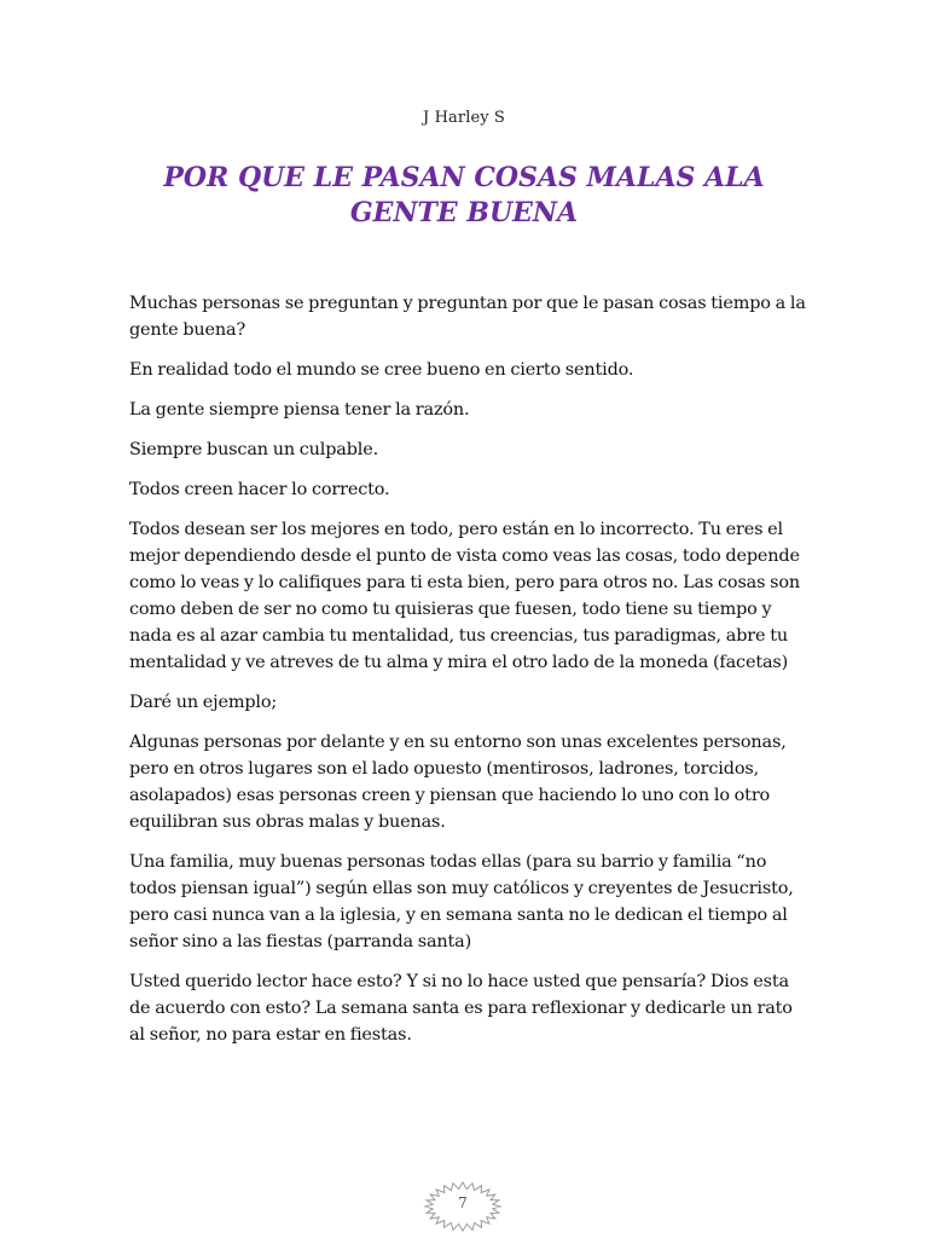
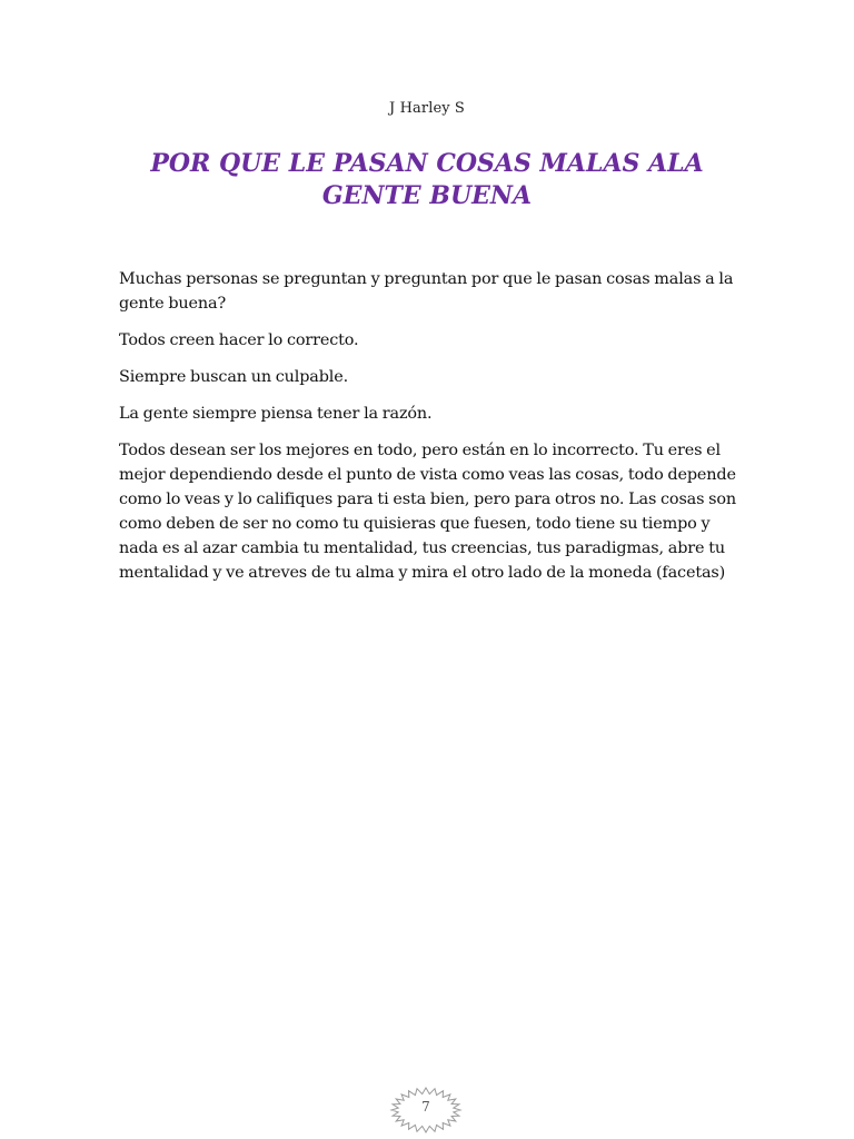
  J Harley S
  POR QUE LE PASAN COSAS MALAS ALA
  GENTE BUENA
- Muchas personas se preguntan y preguntan por que le pasan cosas tiempo a la gente buena?
+ Muchas personas se preguntan y preguntan por que le pasan cosas malas a la gente buena?
- En realidad todo el mundo se cree bueno en cierto sentido.
- La gente siempre piensa tener la razón.
+ Todos creen hacer lo correcto.
  Siempre buscan un culpable.
- Todos creen hacer lo correcto.
+ La gente siempre piensa tener la razón.
  Todos desean ser los mejores en todo, pero están en lo incorrecto. Tu eres el mejor dependiendo desde el punto de vista como veas las cosas, todo depende como lo veas y lo califiques para ti esta bien, pero para otros no. Las cosas son como deben de ser no como tu quisieras que fuesen, todo tiene su tiempo y nada es al azar cambia tu mentalidad, tus creencias, tus paradigmas, abre tu mentalidad y ve atreves de tu alma y mira el otro lado de la moneda (facetas)
- Daré un ejemplo;
- Algunas personas por delante y en su entorno son unas excelentes personas, pero en otros lugares son el lado opuesto (mentirosos, ladrones, torcidos, asolapados) esas personas creen y piensan que haciendo lo uno con lo otro equilibran sus obras malas y buenas.
- Una familia, muy buenas personas todas ellas (para su barrio y familia “no todos piensan igual”) según ellas son muy católicos y creyentes de Jesucristo, pero casi nunca van a la iglesia, y en semana santa no le dedican el tiempo al señor sino a las fiestas (parranda santa)
- Usted querido lector hace esto? Y si no lo hace usted que pensaría? Dios esta de acuerdo con esto? La semana santa es para reflexionar y dedicarle un rato al señor, no para estar en fiestas.
  7
